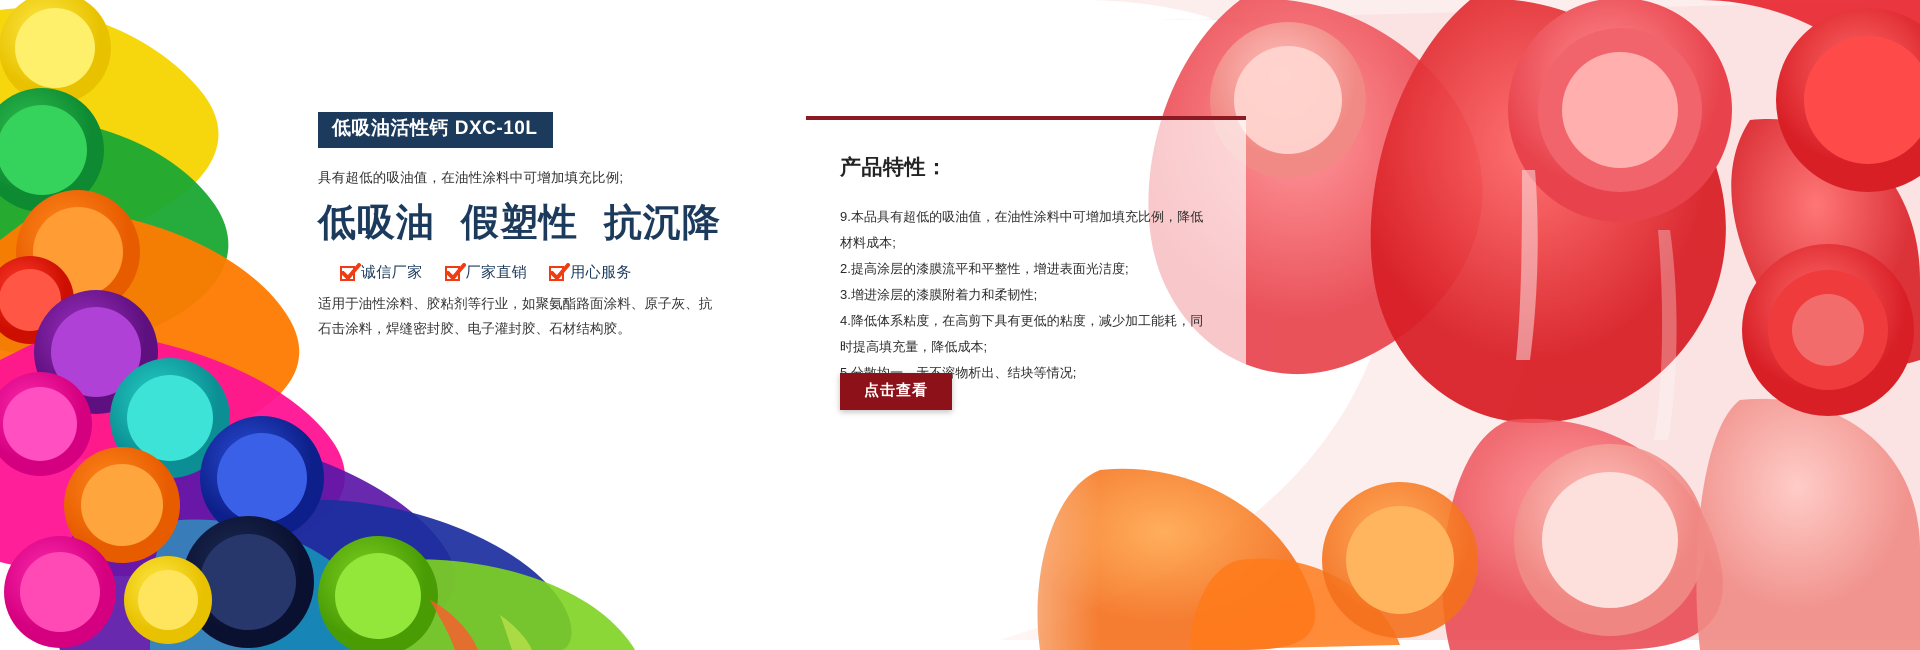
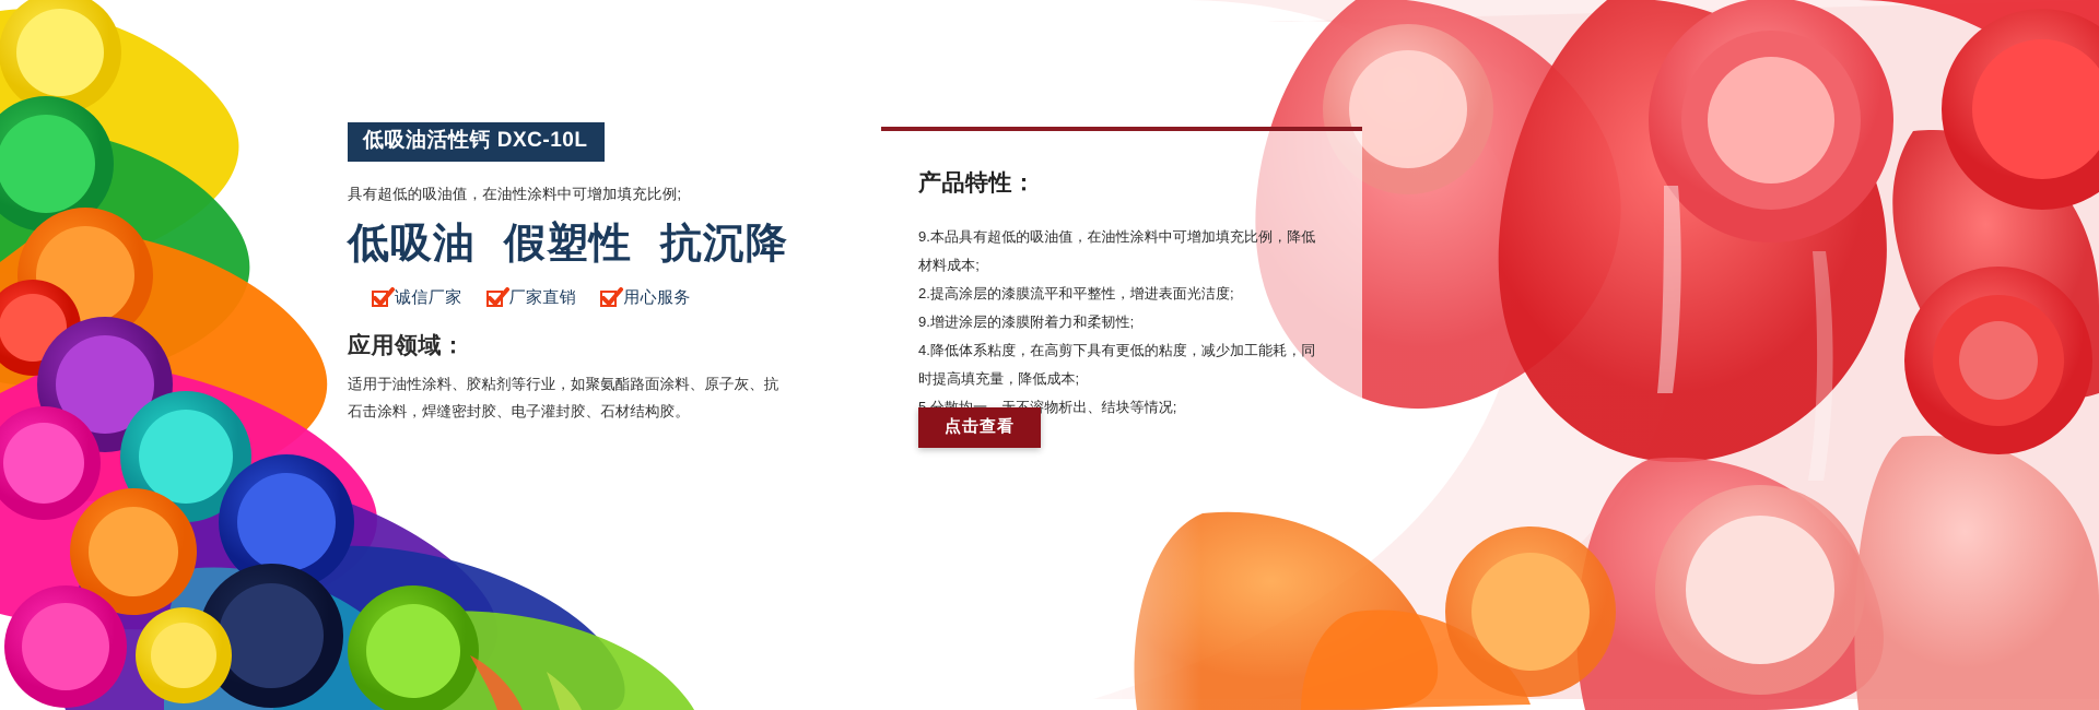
  低吸油活性钙 DXC-10L
  具有超低的吸油值，在油性涂料中可增加填充比例;
  低吸油 假塑性 抗沉降
  诚信厂家
  厂家直销
  用心服务
+ 应用领域：
  适用于油性涂料、胶粘剂等行业，如聚氨酯路面涂料、原子灰、抗石击涂料，焊缝密封胶、电子灌封胶、石材结构胶。
  产品特性：
  9.本品具有超低的吸油值，在油性涂料中可增加填充比例，降低材料成本;
  2.提高涂层的漆膜流平和平整性，增进表面光洁度;
- 3.增进涂层的漆膜附着力和柔韧性;
+ 9.增进涂层的漆膜附着力和柔韧性;
  4.降低体系粘度，在高剪下具有更低的粘度，减少加工能耗，同时提高填充量，降低成本;
  点击查看
